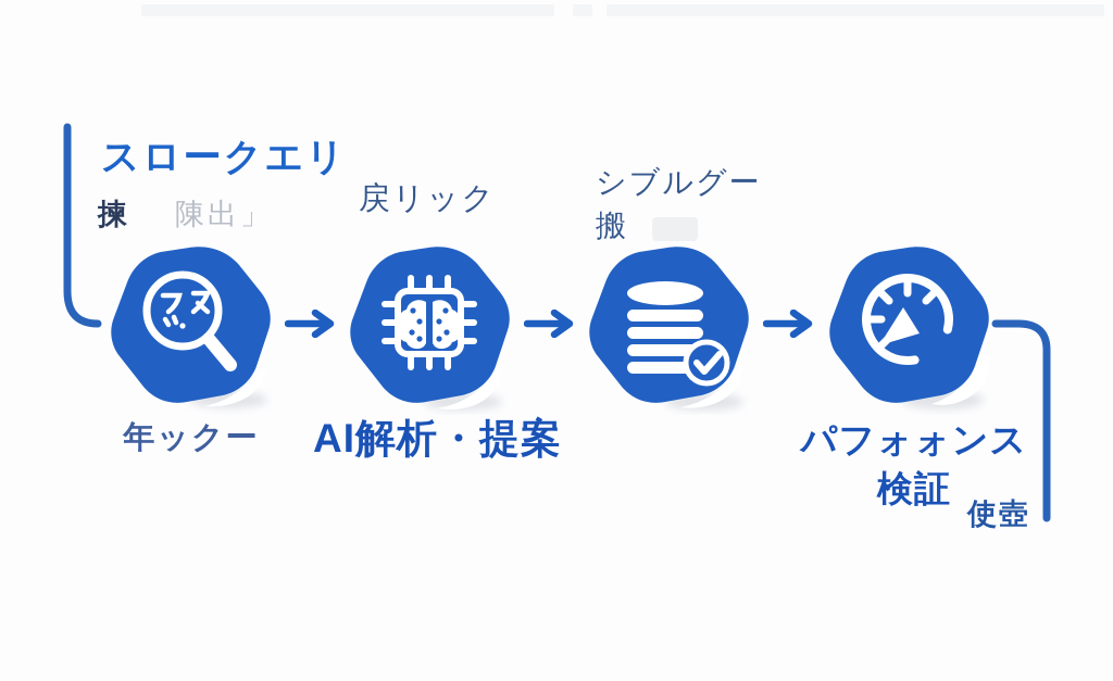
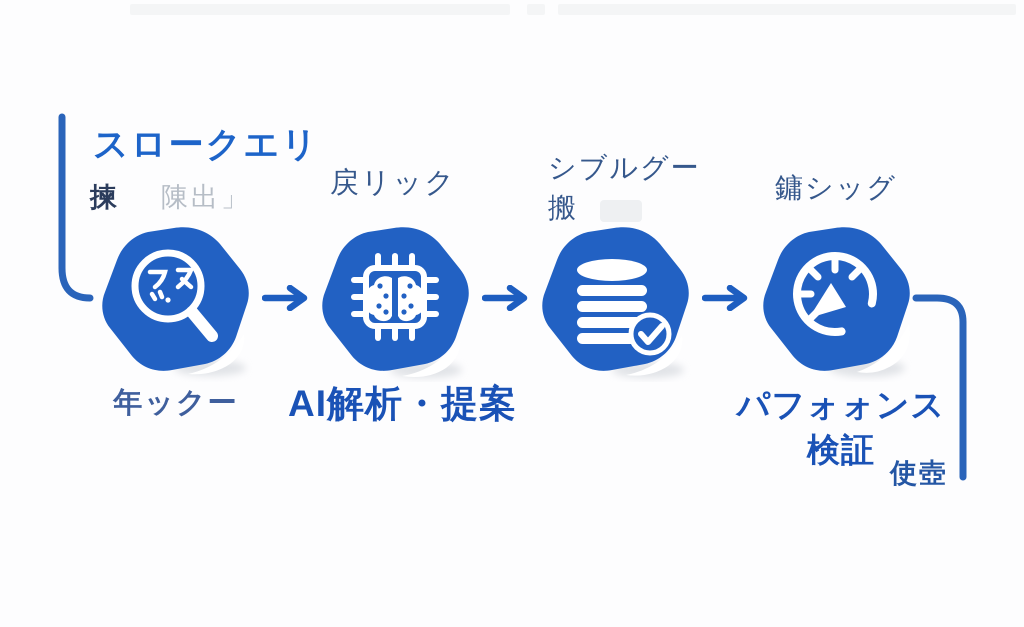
  スロークエリ
  揀 陳出」
  年ックー
  戻リック
  AI解析・提案
  シブルグー
  搬
+ 鏞シッグ
  パフォォンス
  検証
  使壺
